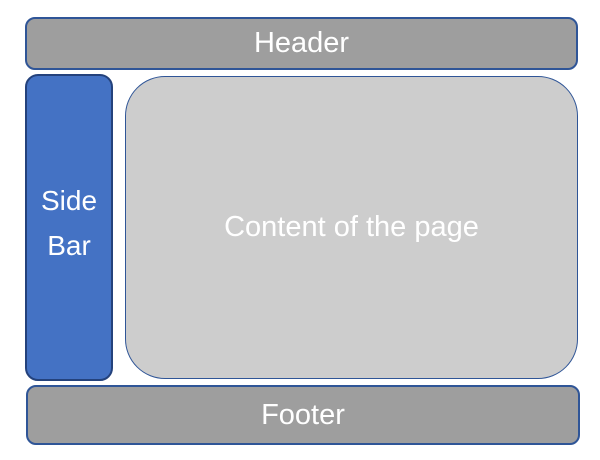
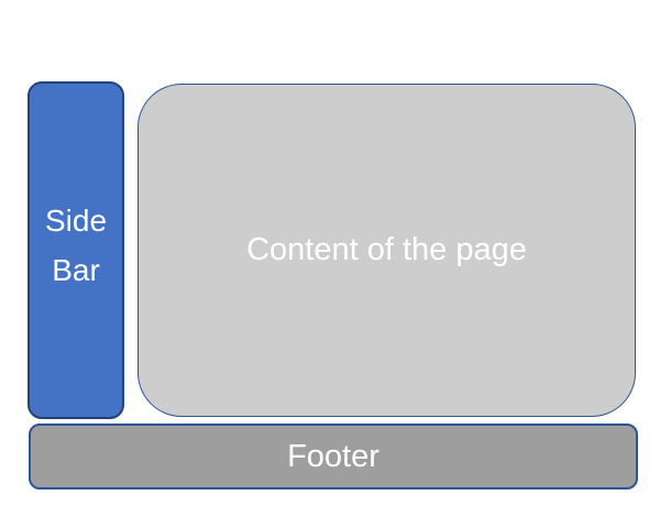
- Header
  Side
  Bar
  Content of the page
  Footer
